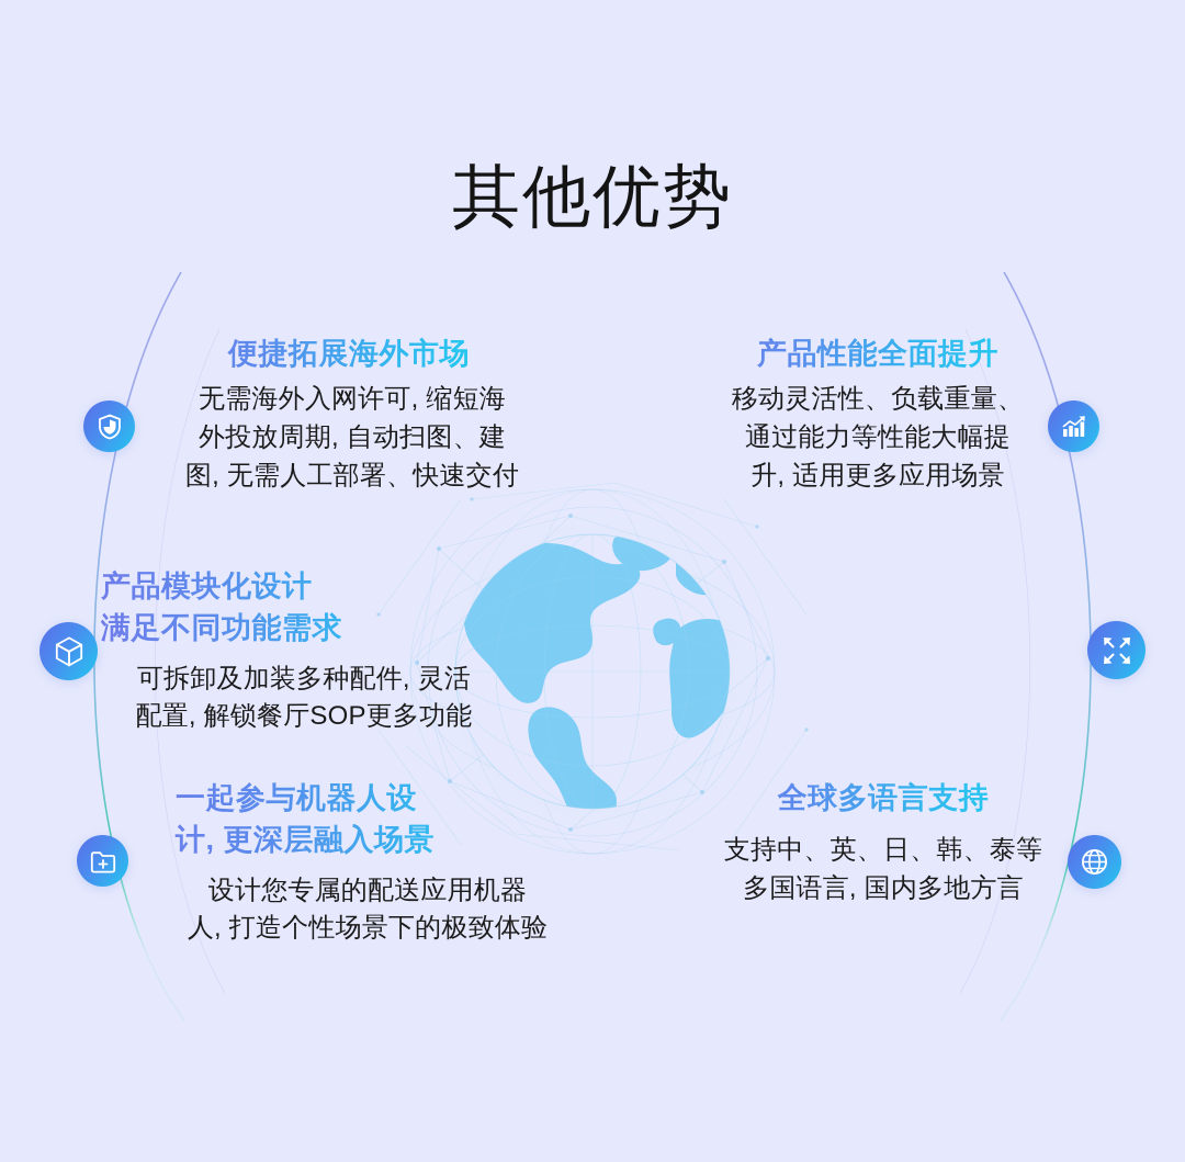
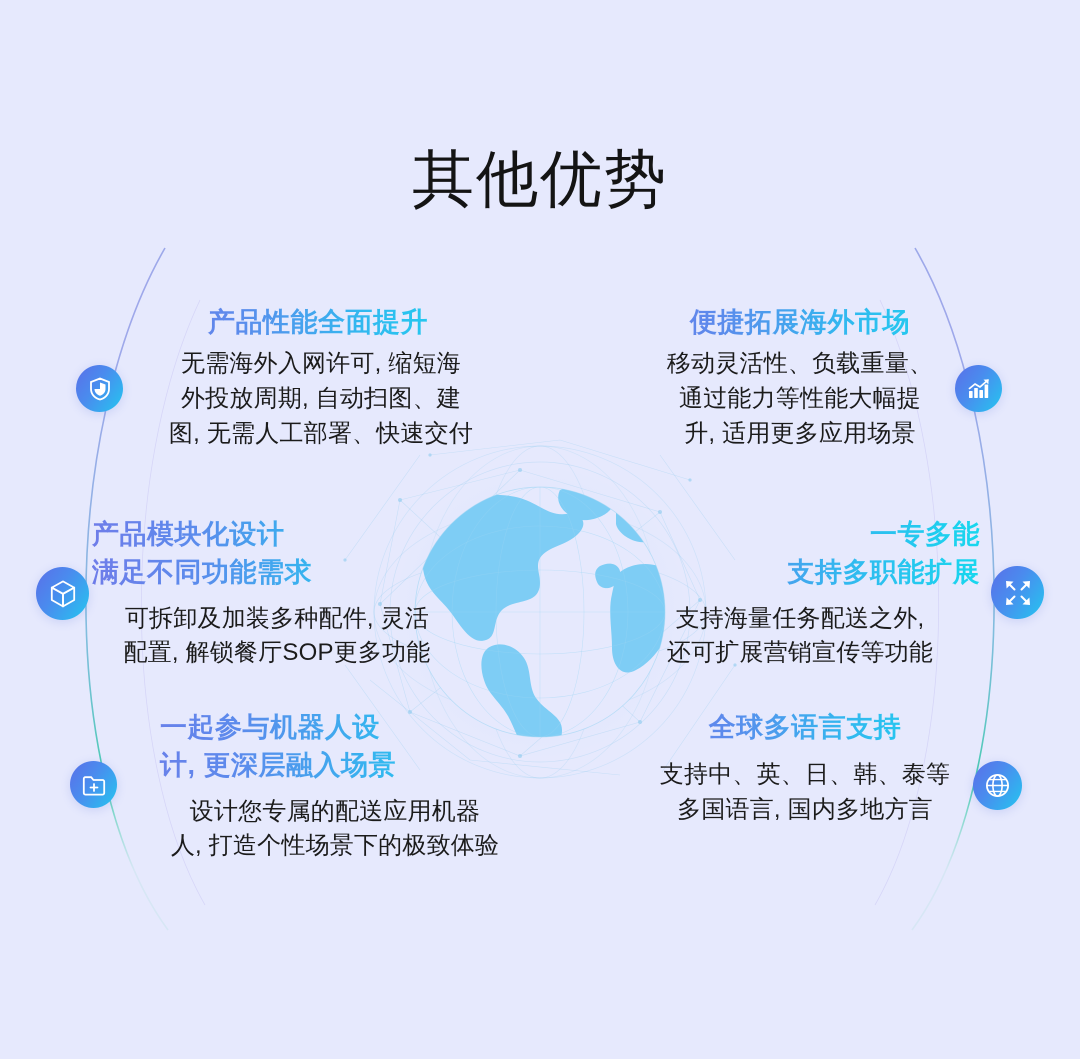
  其他优势
- 便捷拓展海外市场
+ 产品性能全面提升
  无需海外入网许可, 缩短海
  外投放周期, 自动扫图、建
  图, 无需人工部署、快速交付
- 产品性能全面提升
+ 便捷拓展海外市场
  移动灵活性、负载重量、
  通过能力等性能大幅提
  升, 适用更多应用场景
  产品模块化设计
  满足不同功能需求
  可拆卸及加装多种配件, 灵活
  配置, 解锁餐厅SOP更多功能
+ 一专多能
+ 支持多职能扩展
+ 支持海量任务配送之外,
+ 还可扩展营销宣传等功能
  一起参与机器人设
  计, 更深层融入场景
  设计您专属的配送应用机器
  人, 打造个性场景下的极致体验
  全球多语言支持
  支持中、英、日、韩、泰等
  多国语言, 国内多地方言
